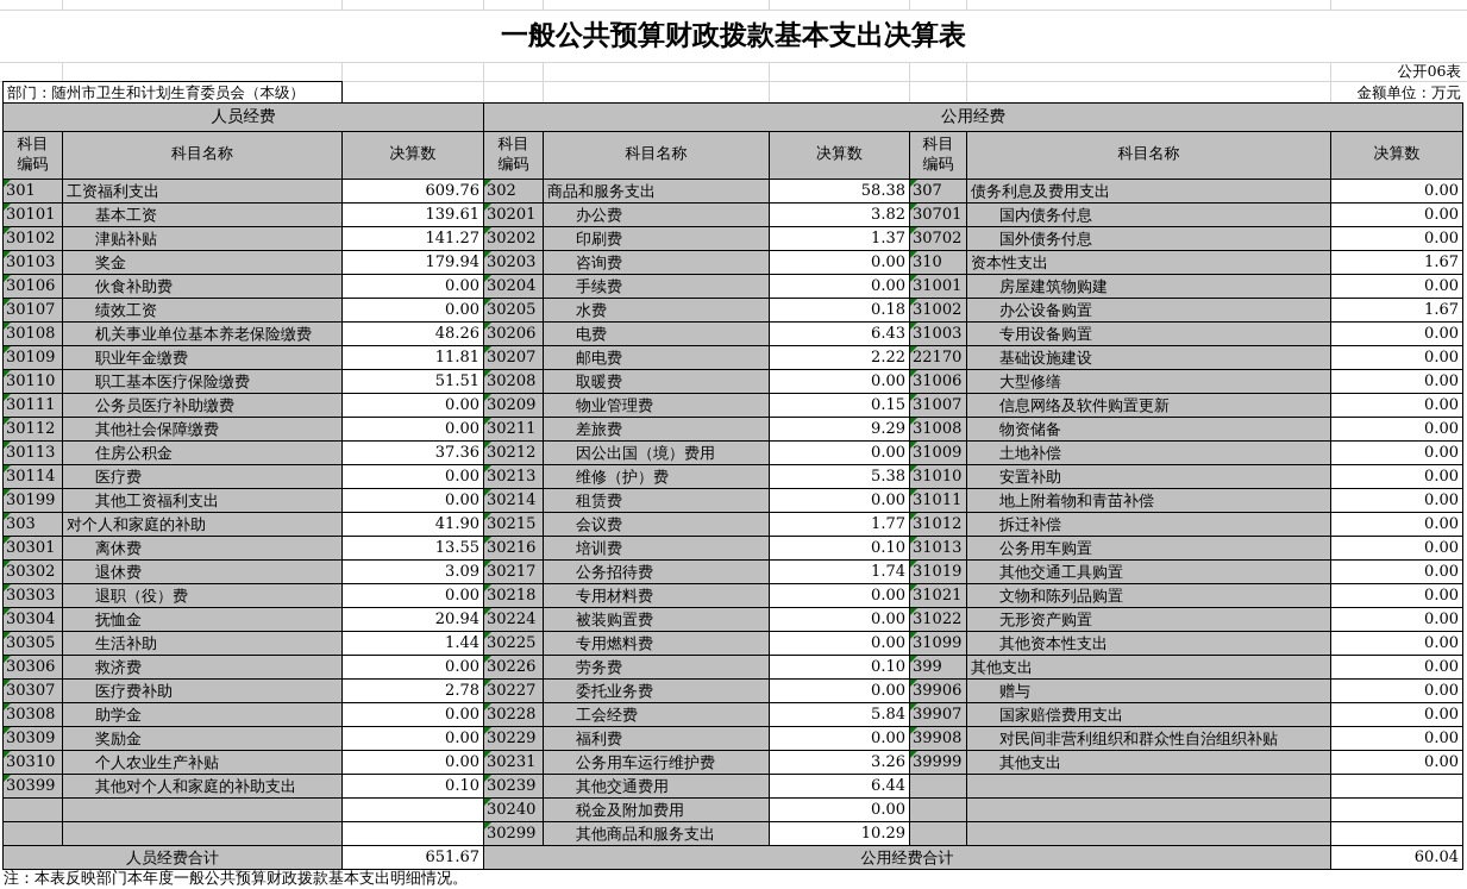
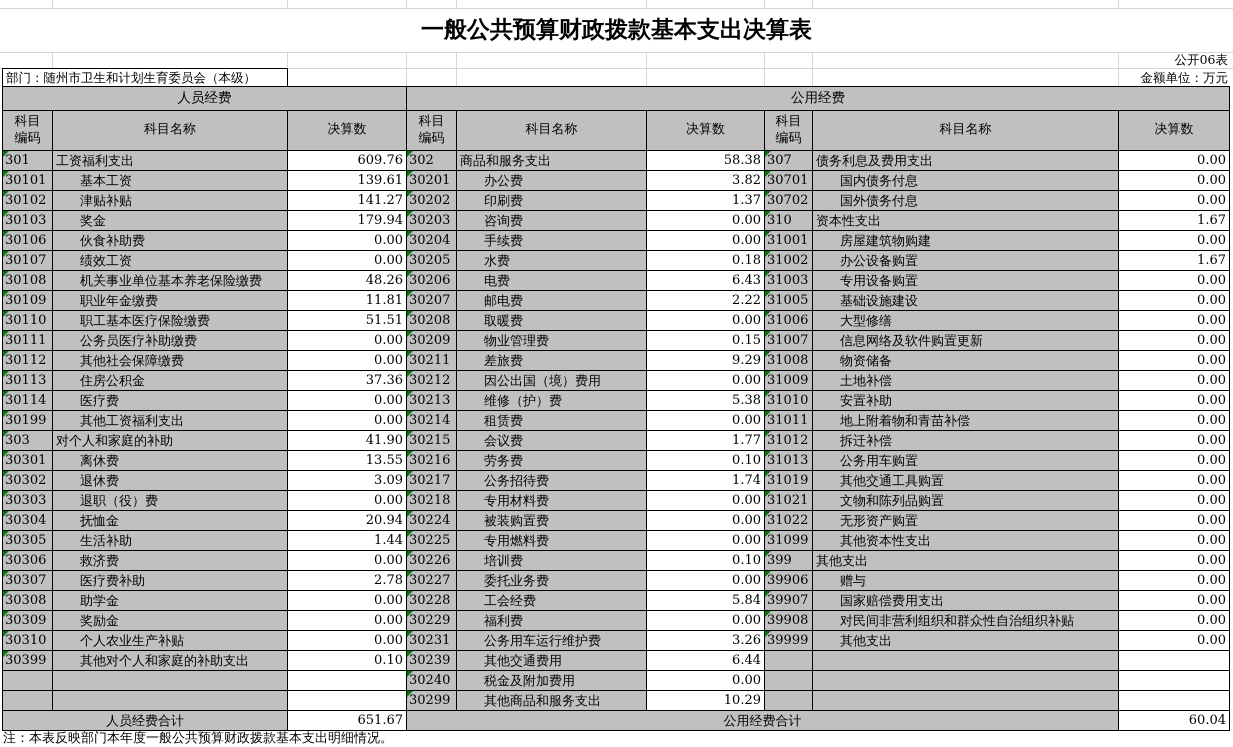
  一般公共预算财政拨款基本支出决算表
  公开06表
  部门：随州市卫生和计划生育委员会（本级）
  金额单位：万元
  人员经费
  公用经费
  科目编码
  科目名称
  决算数
  科目编码
  科目名称
  决算数
  科目编码
  科目名称
  决算数
  301
  工资福利支出
  609.76
  302
  商品和服务支出
  58.38
  307
  债务利息及费用支出
  0.00
  30101
  基本工资
  139.61
  30201
  办公费
  3.82
  30701
  国内债务付息
  0.00
  30102
  津贴补贴
  141.27
  30202
  印刷费
  1.37
  30702
  国外债务付息
  0.00
  30103
  奖金
  179.94
  30203
  咨询费
  0.00
  310
  资本性支出
  1.67
  30106
  伙食补助费
  0.00
  30204
  手续费
  0.00
  31001
  房屋建筑物购建
  0.00
  30107
  绩效工资
  0.00
  30205
  水费
  0.18
  31002
  办公设备购置
  1.67
  30108
  机关事业单位基本养老保险缴费
  48.26
  30206
  电费
  6.43
  31003
  专用设备购置
  0.00
  30109
  职业年金缴费
  11.81
  30207
  邮电费
  2.22
- 22170
+ 31005
  基础设施建设
  0.00
  30110
  职工基本医疗保险缴费
  51.51
  30208
  取暖费
  0.00
  31006
  大型修缮
  0.00
  30111
  公务员医疗补助缴费
  0.00
  30209
  物业管理费
  0.15
  31007
  信息网络及软件购置更新
  0.00
  30112
  其他社会保障缴费
  0.00
  30211
  差旅费
  9.29
  31008
  物资储备
  0.00
  30113
  住房公积金
  37.36
  30212
  因公出国（境）费用
  0.00
  31009
  土地补偿
  0.00
  30114
  医疗费
  0.00
  30213
  维修（护）费
  5.38
  31010
  安置补助
  0.00
  30199
  其他工资福利支出
  0.00
  30214
  租赁费
  0.00
  31011
  地上附着物和青苗补偿
  0.00
  303
  对个人和家庭的补助
  41.90
  30215
  会议费
  1.77
  31012
  拆迁补偿
  0.00
  30301
  离休费
  13.55
  30216
- 培训费
+ 劳务费
  0.10
  31013
  公务用车购置
  0.00
  30302
  退休费
  3.09
  30217
  公务招待费
  1.74
  31019
  其他交通工具购置
  0.00
  30303
  退职（役）费
  0.00
  30218
  专用材料费
  0.00
  31021
  文物和陈列品购置
  0.00
  30304
  抚恤金
  20.94
  30224
  被装购置费
  0.00
  31022
  无形资产购置
  0.00
  30305
  生活补助
  1.44
  30225
  专用燃料费
  0.00
  31099
  其他资本性支出
  0.00
  30306
  救济费
  0.00
  30226
- 劳务费
+ 培训费
  0.10
  399
  其他支出
  0.00
  30307
  医疗费补助
  2.78
  30227
  委托业务费
  0.00
  39906
  赠与
  0.00
  30308
  助学金
  0.00
  30228
  工会经费
  5.84
  39907
  国家赔偿费用支出
  0.00
  30309
  奖励金
  0.00
  30229
  福利费
  0.00
  39908
  对民间非营利组织和群众性自治组织补贴
  0.00
  30310
  个人农业生产补贴
  0.00
  30231
  公务用车运行维护费
  3.26
  39999
  其他支出
  0.00
  30399
  其他对个人和家庭的补助支出
  0.10
  30239
  其他交通费用
  6.44
  30240
  税金及附加费用
  0.00
  30299
  其他商品和服务支出
  10.29
  人员经费合计
  651.67
  公用经费合计
  60.04
  注：本表反映部门本年度一般公共预算财政拨款基本支出明细情况。
